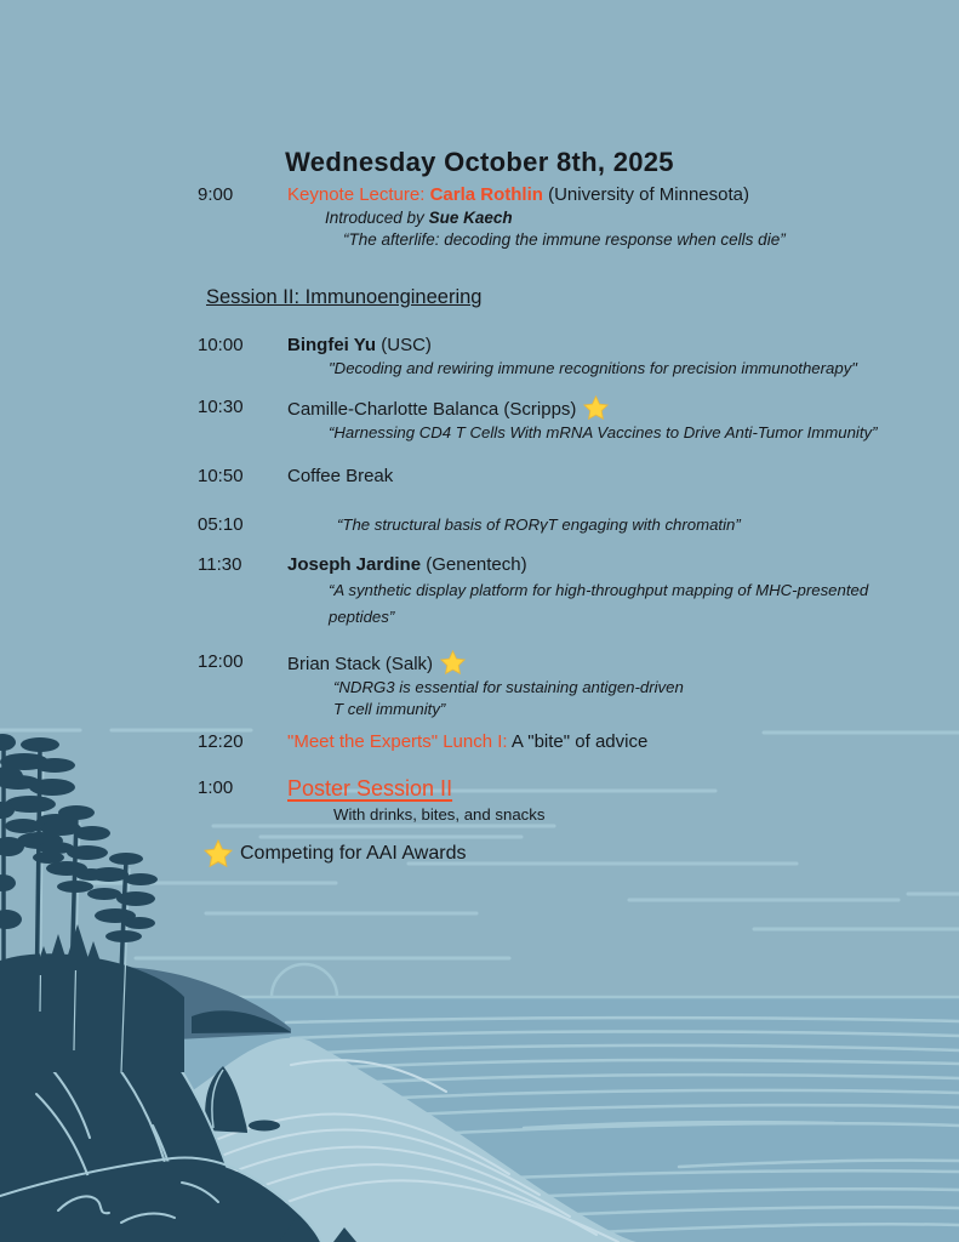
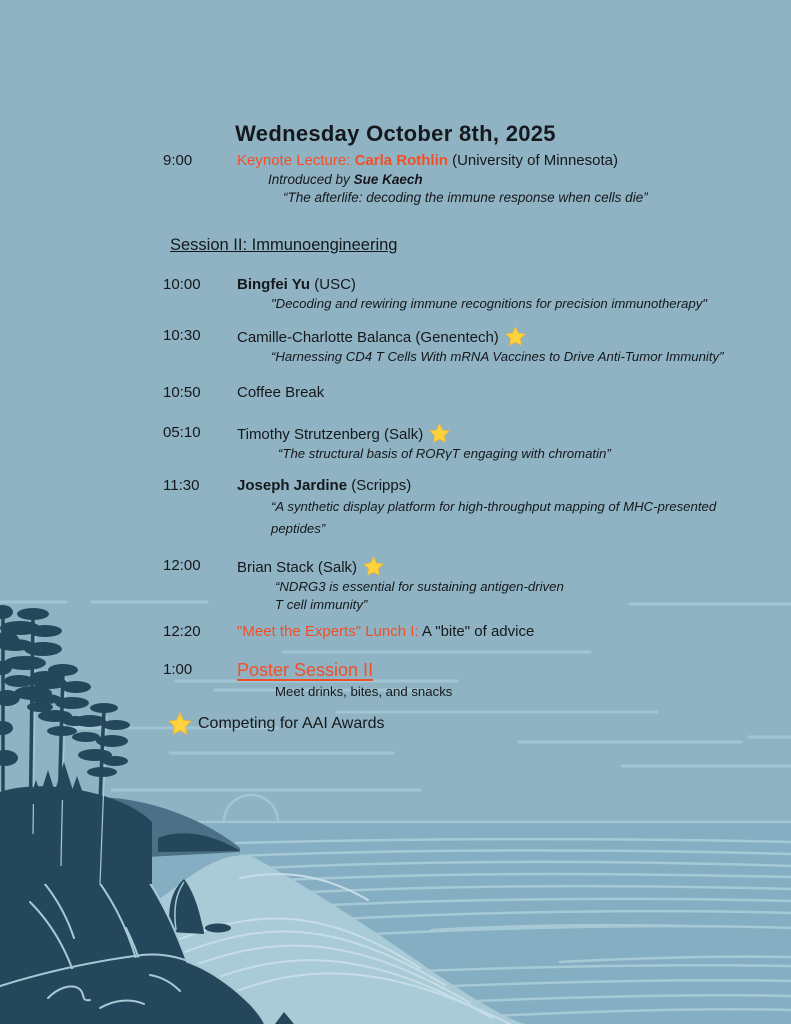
  Wednesday October 8th, 2025
  9:00
  Keynote Lecture: Carla Rothlin (University of Minnesota)
  Introduced by Sue Kaech
  “The afterlife: decoding the immune response when cells die”
  Session II: Immunoengineering
  10:00
  Bingfei Yu (USC)
  "Decoding and rewiring immune recognitions for precision immunotherapy"
  10:30
- Camille-Charlotte Balanca (Scripps)
+ Camille-Charlotte Balanca (Genentech)
  “Harnessing CD4 T Cells With mRNA Vaccines to Drive Anti-Tumor Immunity”
  10:50
  Coffee Break
  05:10
+ Timothy Strutzenberg (Salk)
  “The structural basis of RORγT engaging with chromatin”
  11:30
- Joseph Jardine (Genentech)
+ Joseph Jardine (Scripps)
  “A synthetic display platform for high-throughput mapping of MHC-presented
  peptides”
  12:00
  Brian Stack (Salk)
  “NDRG3 is essential for sustaining antigen-driven
  T cell immunity”
  12:20
  "Meet the Experts" Lunch I: A "bite" of advice
  1:00
  Poster Session II
- With drinks, bites, and snacks
+ Meet drinks, bites, and snacks
  Competing for AAI Awards
